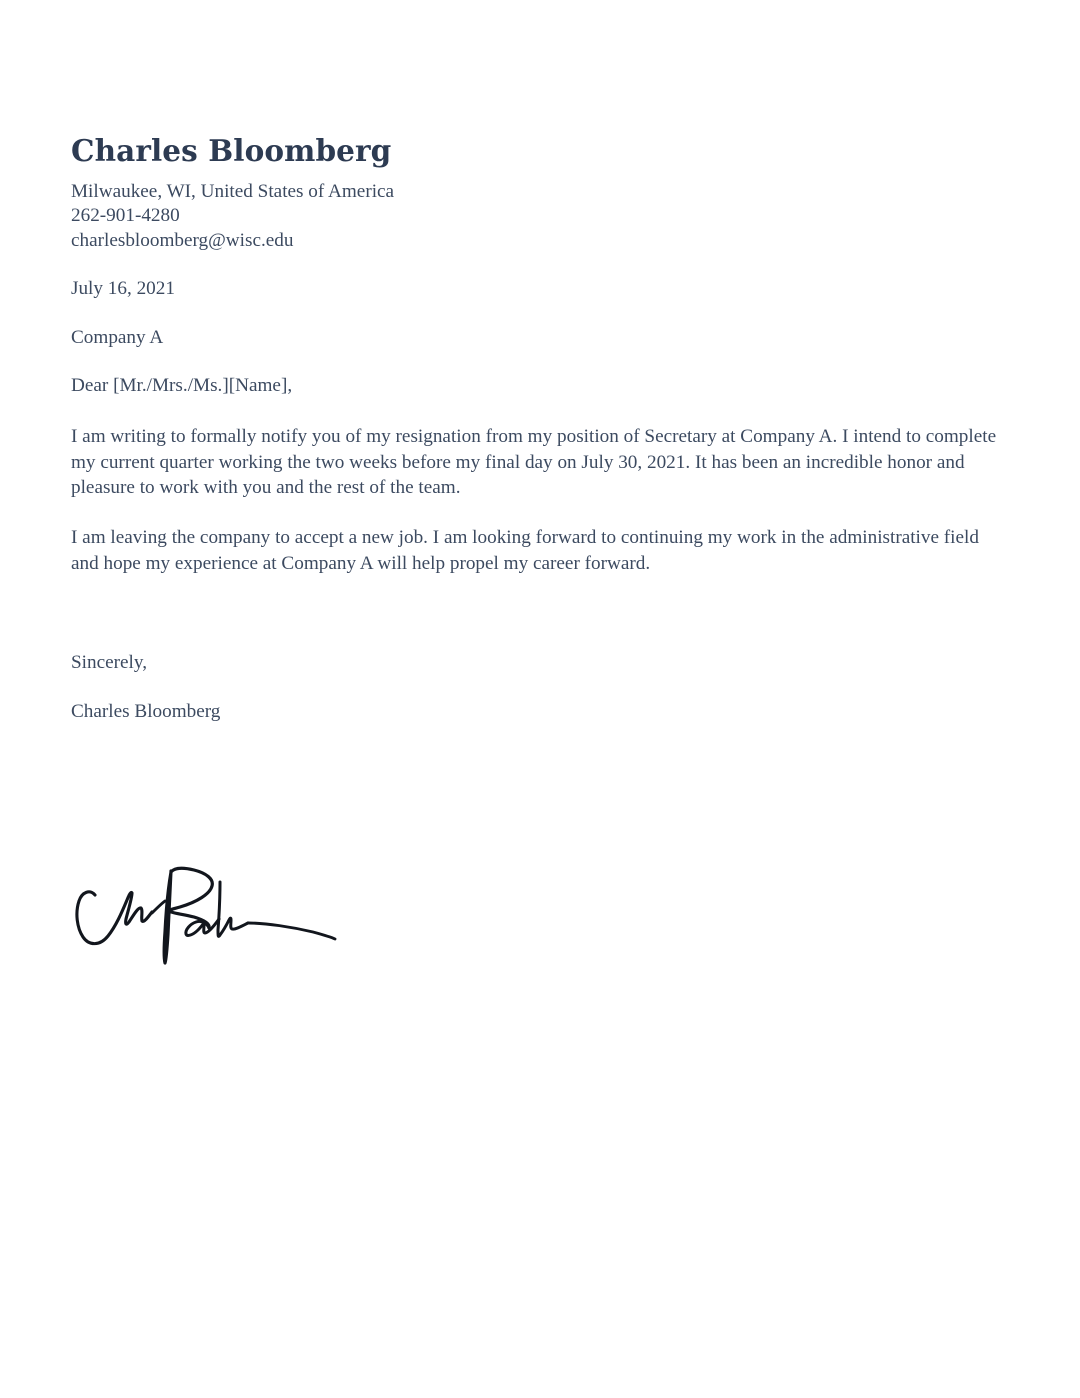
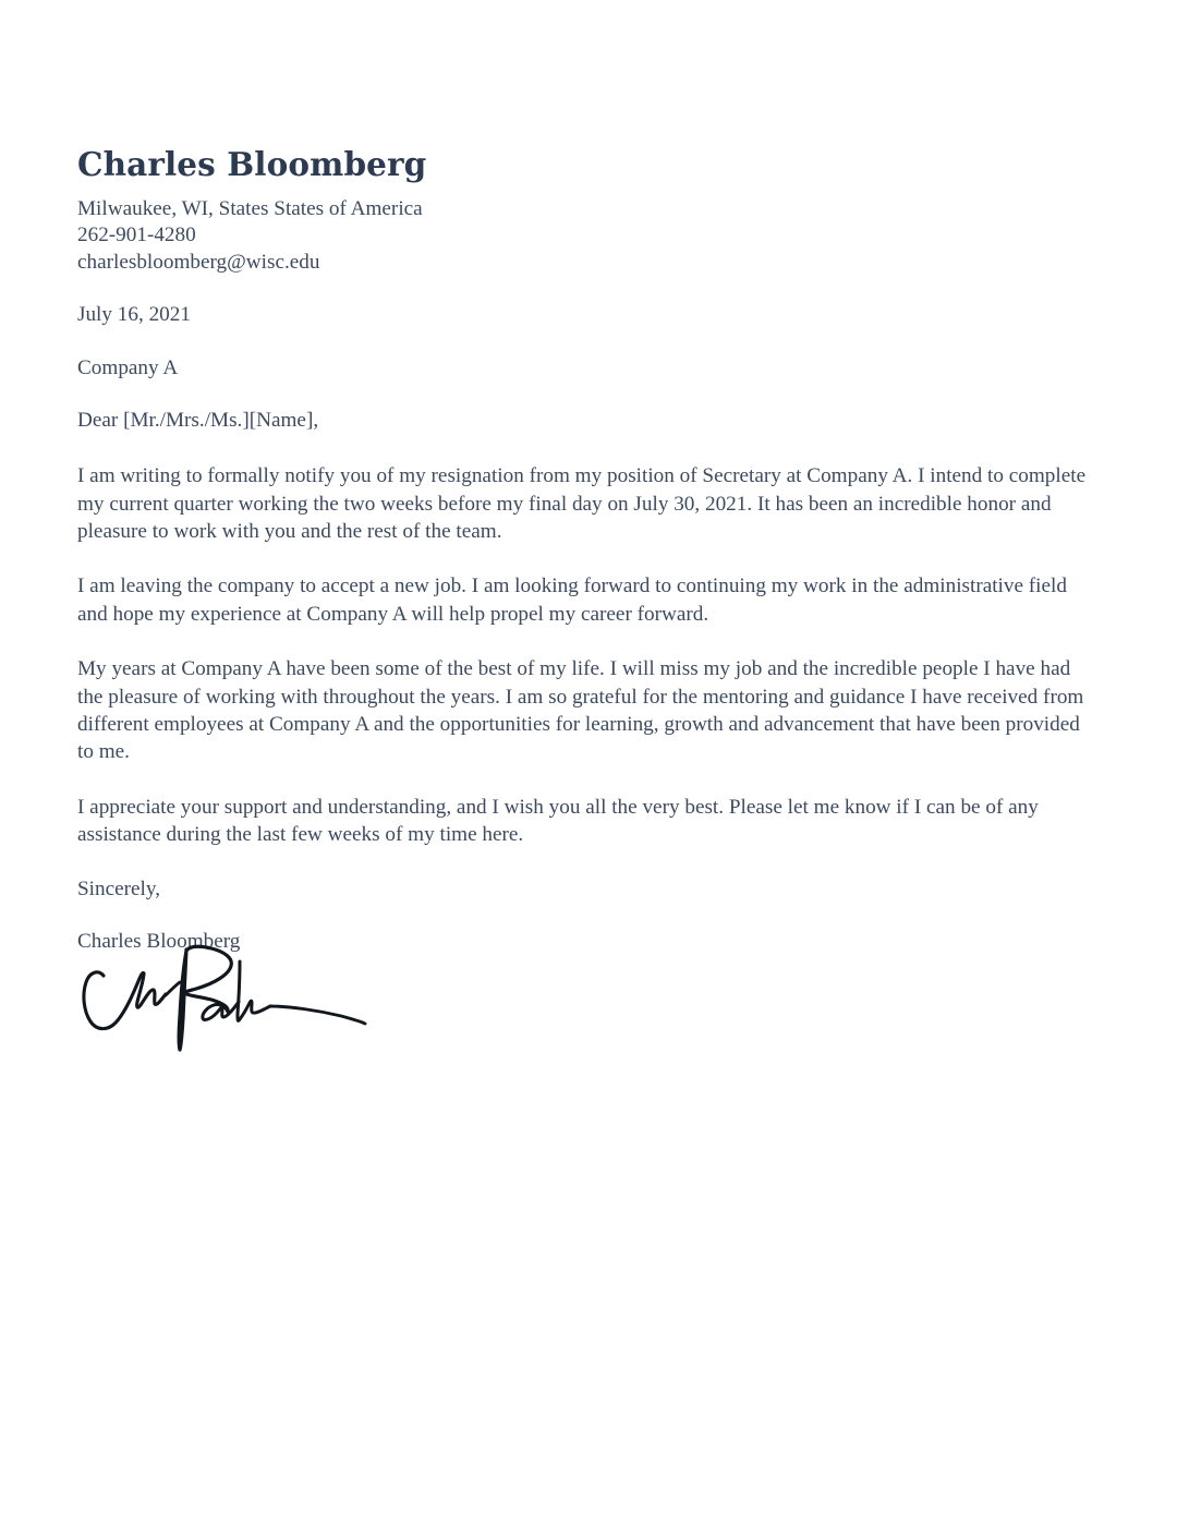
  Charles Bloomberg
- Milwaukee, WI, United States of America
+ Milwaukee, WI, States States of America
  262-901-4280
  charlesbloomberg@wisc.edu
  July 16, 2021
  Company A
  Dear [Mr./Mrs./Ms.][Name],
  I am writing to formally notify you of my resignation from my position of Secretary at Company A. I intend to complete my current quarter working the two weeks before my final day on July 30, 2021. It has been an incredible honor and pleasure to work with you and the rest of the team.
  I am leaving the company to accept a new job. I am looking forward to continuing my work in the administrative field and hope my experience at Company A will help propel my career forward.
+ My years at Company A have been some of the best of my life. I will miss my job and the incredible people I have had the pleasure of working with throughout the years. I am so grateful for the mentoring and guidance I have received from different employees at Company A and the opportunities for learning, growth and advancement that have been provided to me.
+ I appreciate your support and understanding, and I wish you all the very best. Please let me know if I can be of any assistance during the last few weeks of my time here.
  Sincerely,
  Charles Bloomberg
